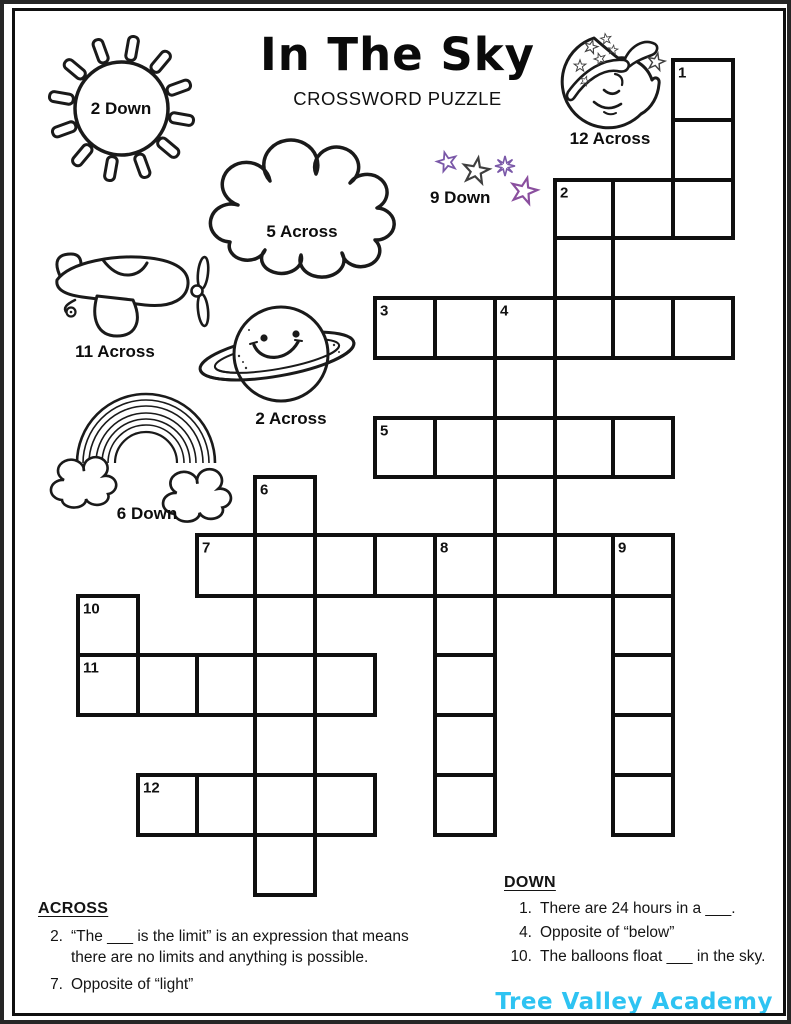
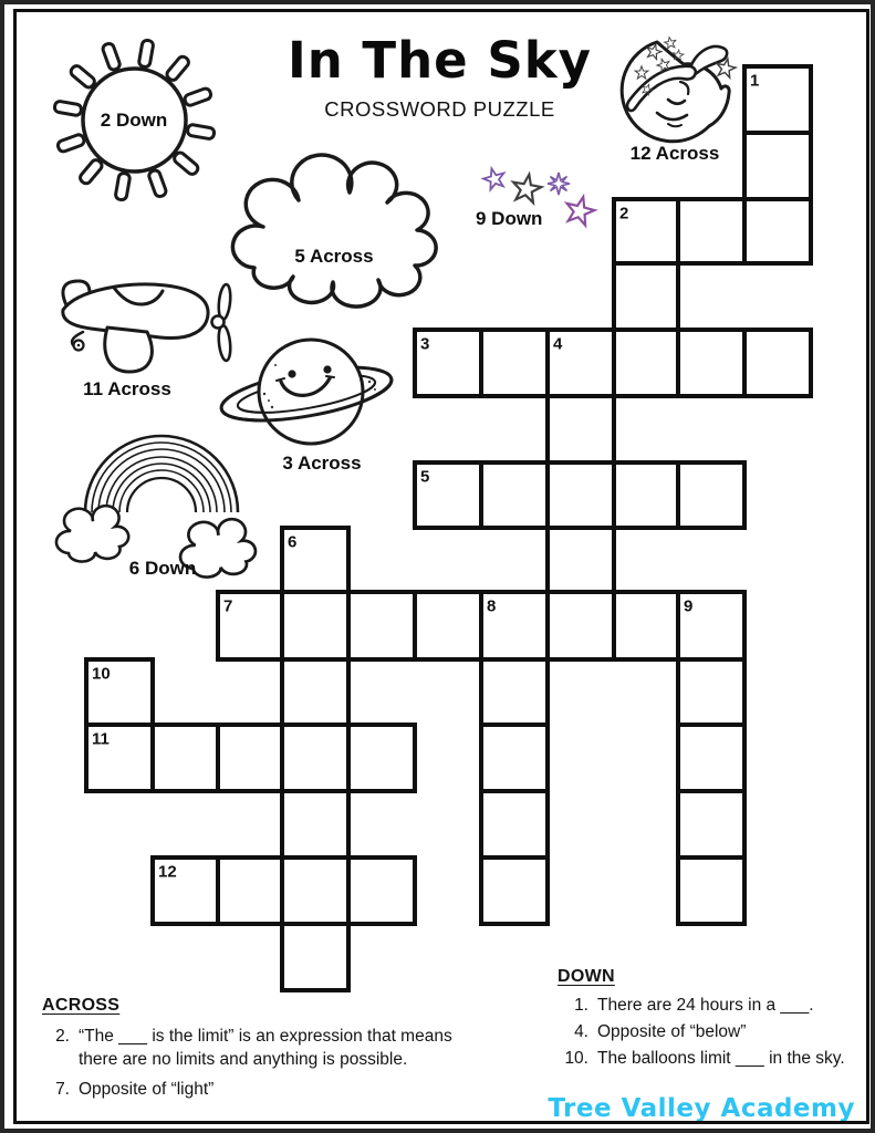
  In The Sky
  CROSSWORD PUZZLE
  2 Down
  12 Across
  5 Across
  9 Down
  11 Across
- 2 Across
+ 3 Across
  6 Down
  1
  2
  3
  4
  5
  6
  7
  8
  9
  10
  11
  12
  ACROSS
  2.
  “The ___ is the limit” is an expression that means
  there are no limits and anything is possible.
  7.
  Opposite of “light”
  DOWN
  1.
  There are 24 hours in a ___.
  4.
  Opposite of “below”
  10.
- The balloons float ___ in the sky.
+ The balloons limit ___ in the sky.
  Tree Valley Academy
